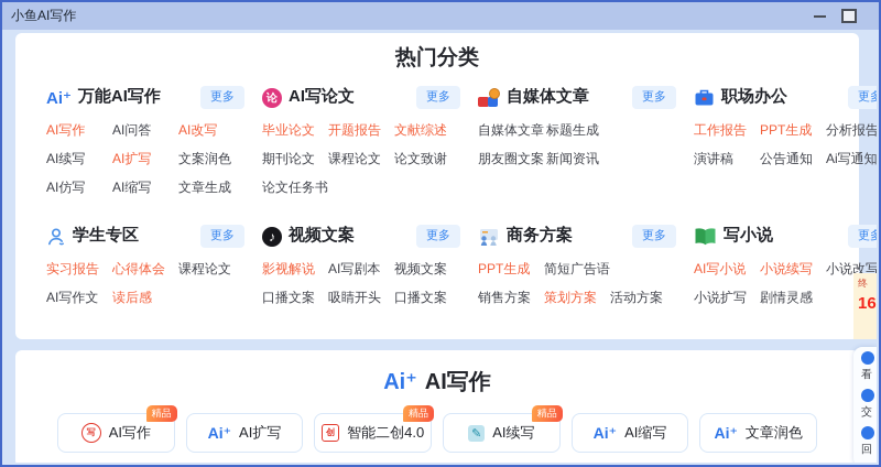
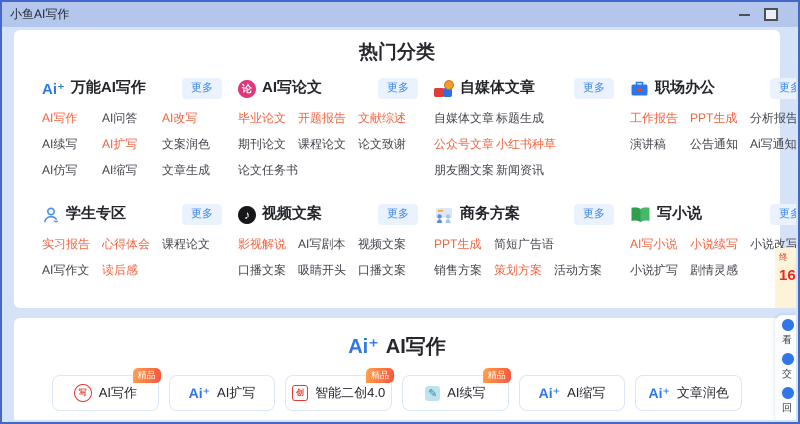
  小鱼AI写作
  热门分类
  Ai⁺
  万能AI写作
  更多
  AI写作
  AI问答
  AI改写
  AI续写
  AI扩写
  文案润色
  AI仿写
  AI缩写
  文章生成
  论
  AI写论文
  更多
  毕业论文
  开题报告
  文献综述
  期刊论文
  课程论文
  论文致谢
  论文任务书
  自媒体文章
  更多
  自媒体文章
  标题生成
+ 公众号文章
+ 小红书种草
  朋友圈文案
  新闻资讯
  职场办公
  更多
  工作报告
  PPT生成
  分析报告
  演讲稿
  公告通知
  Ai写通知
  学生专区
  更多
  实习报告
  心得体会
  课程论文
  AI写作文
  读后感
  ♪
  视频文案
  更多
  影视解说
  AI写剧本
  视频文案
  口播文案
  吸睛开头
  口播文案
  商务方案
  更多
  PPT生成
  简短广告语
  销售方案
  策划方案
  活动方案
  写小说
  更多
  AI写小说
  小说续写
  小说改写
  小说扩写
  剧情灵感
  Ai⁺
  AI写作
  写
  AI写作
  精品
  Ai⁺
  AI扩写
  创
  智能二创4.0
  精品
  ✎
  AI续写
  精品
  Ai⁺
  AI缩写
  Ai⁺
  文章润色
  终
  16
  看
  交
  回
